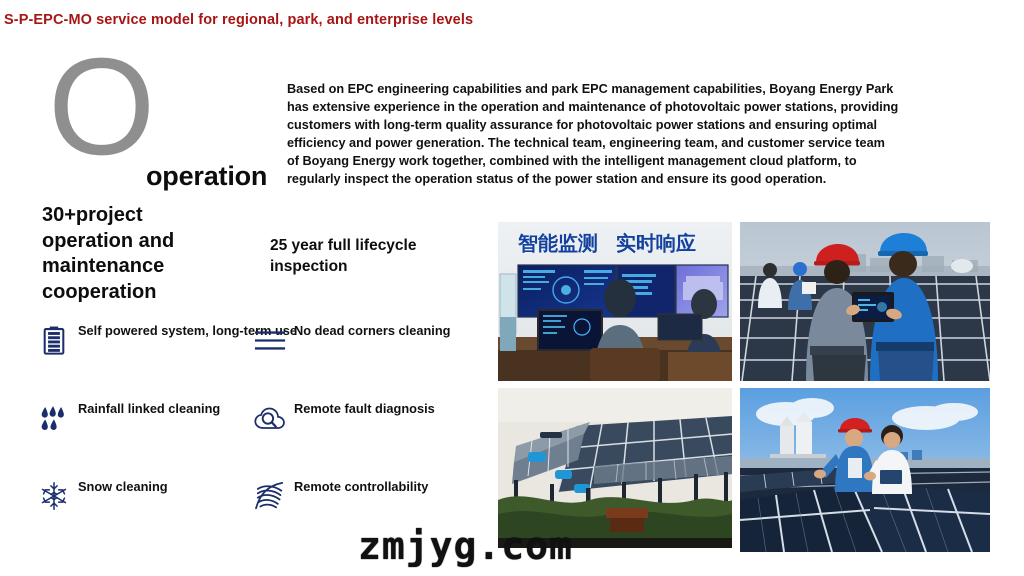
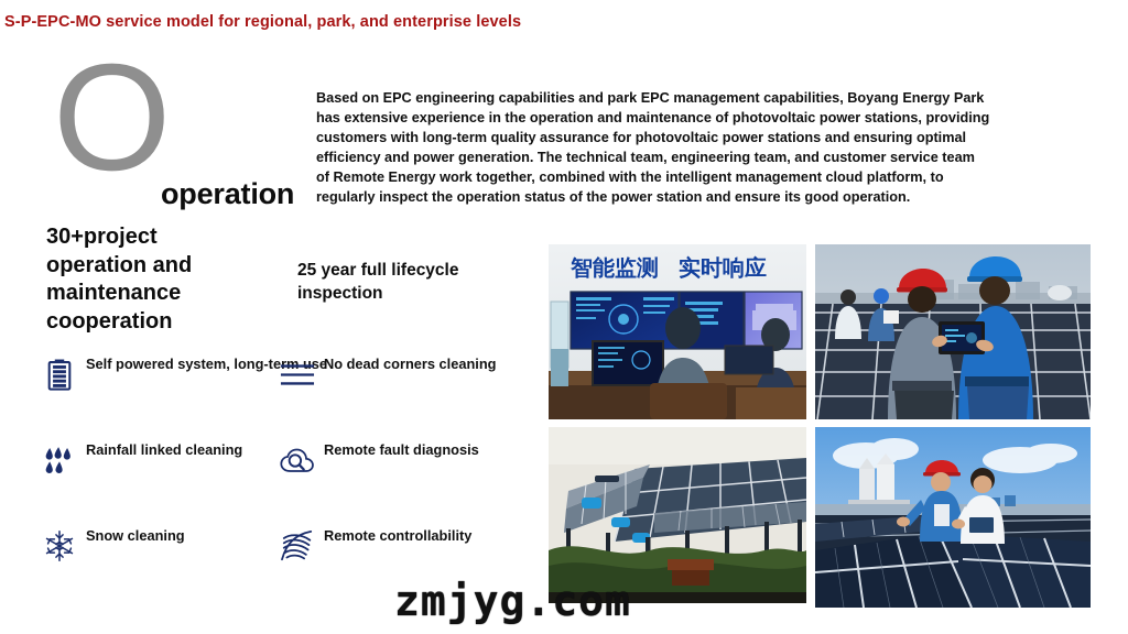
  S-P-EPC-MO service model for regional, park, and enterprise levels
  O
  operation
  Based on EPC engineering capabilities and park EPC management capabilities, Boyang Energy Park
  has extensive experience in the operation and maintenance of photovoltaic power stations, providing
  customers with long-term quality assurance for photovoltaic power stations and ensuring optimal
  efficiency and power generation. The technical team, engineering team, and customer service team
- of Boyang Energy work together, combined with the intelligent management cloud platform, to
+ of Remote Energy work together, combined with the intelligent management cloud platform, to
  regularly inspect the operation status of the power station and ensure its good operation.
  30+project operation and maintenance cooperation
  25 year full lifecycle inspection
  Self powered system, long-term use
  Rainfall linked cleaning
  Snow cleaning
  No dead corners cleaning
  Remote fault diagnosis
  Remote controllability
  智能监测
  实时响应
  zmjyg.com
